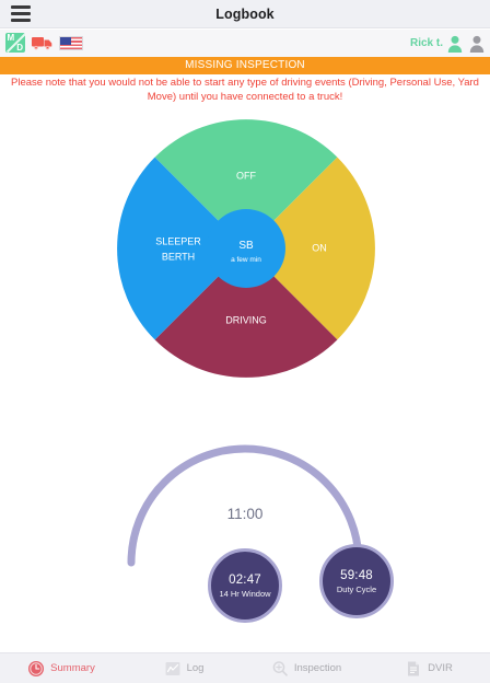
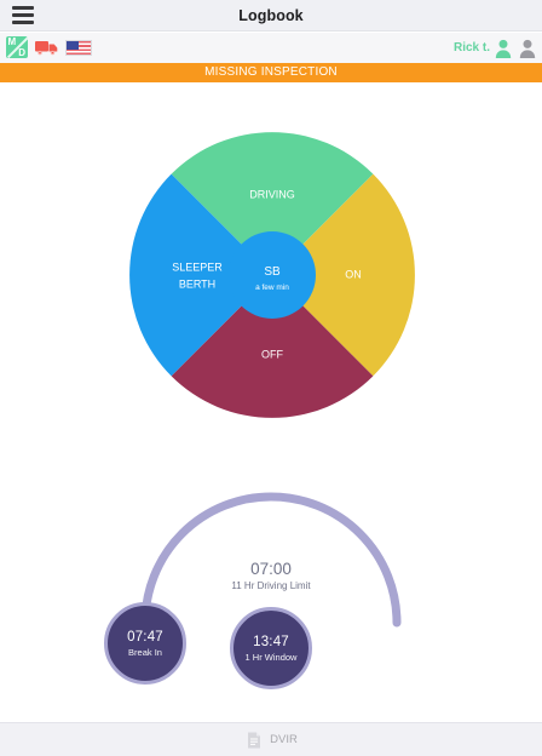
  Logbook
  M
  D
  Rick t.
  MISSING INSPECTION
- Please note that you would not be able to start any type of driving events (Driving, Personal Use, Yard Move) until you have connected to a truck!
- OFF
+ DRIVING
  ON
- DRIVING
+ OFF
  SLEEPER
  BERTH
  SB
- 11:00
+ 07:00
+ 11 Hr Driving Limit
+ 07:47
+ Break In
- 02:47
+ 13:47
- 14 Hr Window
+ 1 Hr Window
- 59:48
- Duty Cycle
- Summary
- Log
- Inspection
  DVIR
